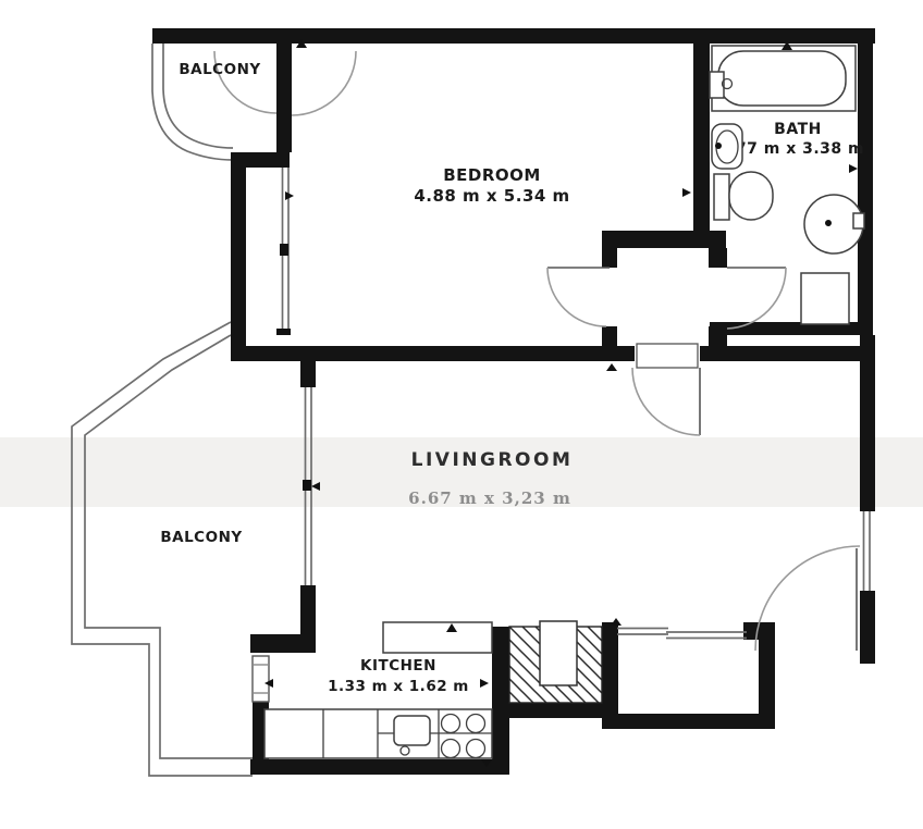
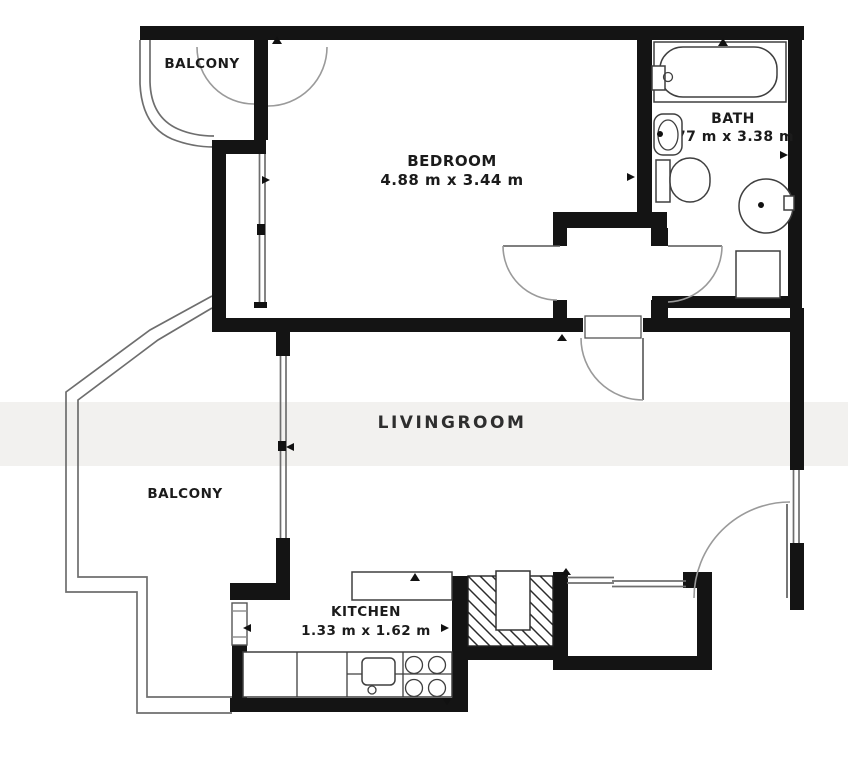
  BATH
  7 m x 3.38 m
  BALCONY
  BEDROOM
- 4.88 m x 5.34 m
+ 4.88 m x 3.44 m
  LIVINGROOM
- 6.67 m x 3,23 m
  BALCONY
  KITCHEN
  1.33 m x 1.62 m
